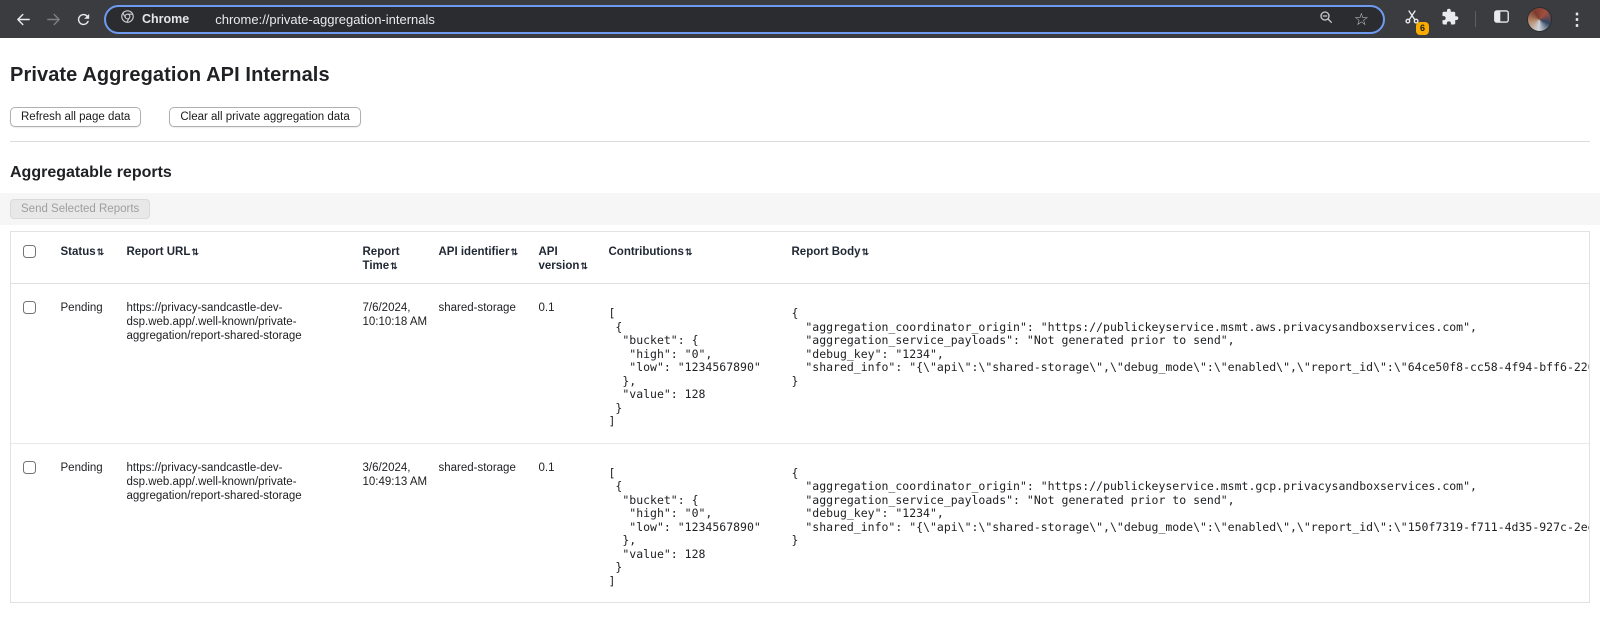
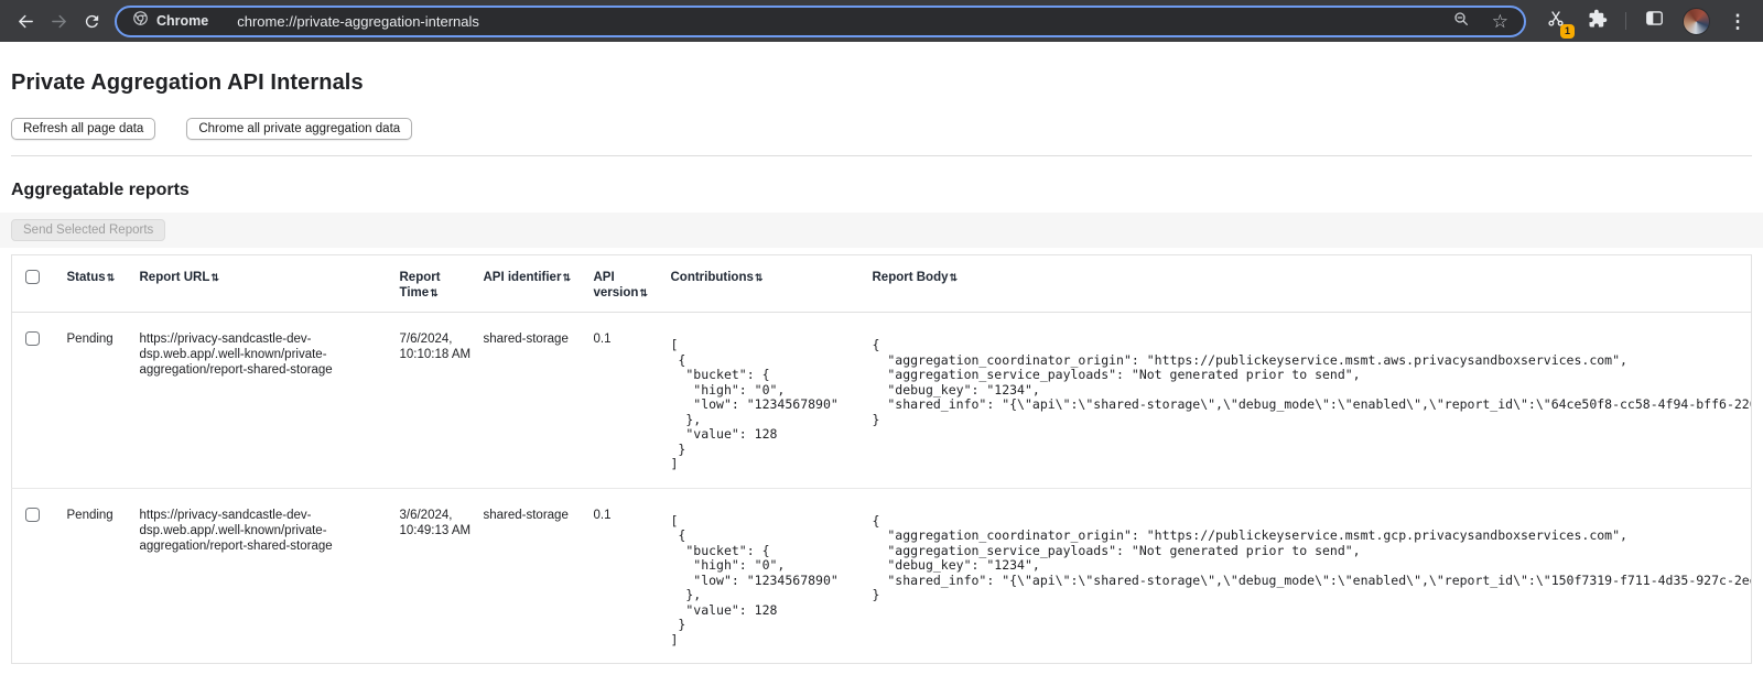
  Chrome
  chrome://private-aggregation-internals
  ☆
- 6
+ 1
  ⋮
  Private Aggregation API Internals
  Refresh all page data
- Clear all private aggregation data
+ Chrome all private aggregation data
  Aggregatable reports
  Send Selected Reports
  	Status⇅	Report URL⇅	Report Time⇅	API identifier⇅	API version⇅	Contributions⇅	Report Body⇅
  	Pending	https://privacy-sandcastle-dev-dsp.web.app/.well-known/private-aggregation/report-shared-storage	7/6/2024, 10:10:18 AM	shared-storage	0.1	[ { "bucket": { "high": "0", "low": "1234567890" }, "value": 128 } ]	{ "aggregation_coordinator_origin": "https://publickeyservice.msmt.aws.privacysandboxservices.com", "aggregation_service_payloads": "Not generated prior to send", "debug_key": "1234", "shared_info": "{\"api\":\"shared-storage\",\"debug_mode\":\"enabled\",\"report_id\":\"64ce50f8-cc58-4f94-bff6-22 }
  	Pending	https://privacy-sandcastle-dev-dsp.web.app/.well-known/private-aggregation/report-shared-storage	3/6/2024, 10:49:13 AM	shared-storage	0.1	[ { "bucket": { "high": "0", "low": "1234567890" }, "value": 128 } ]	{ "aggregation_coordinator_origin": "https://publickeyservice.msmt.gcp.privacysandboxservices.com", "aggregation_service_payloads": "Not generated prior to send", "debug_key": "1234", "shared_info": "{\"api\":\"shared-storage\",\"debug_mode\":\"enabled\",\"report_id\":\"150f7319-f711-4d35-927c-2e }
